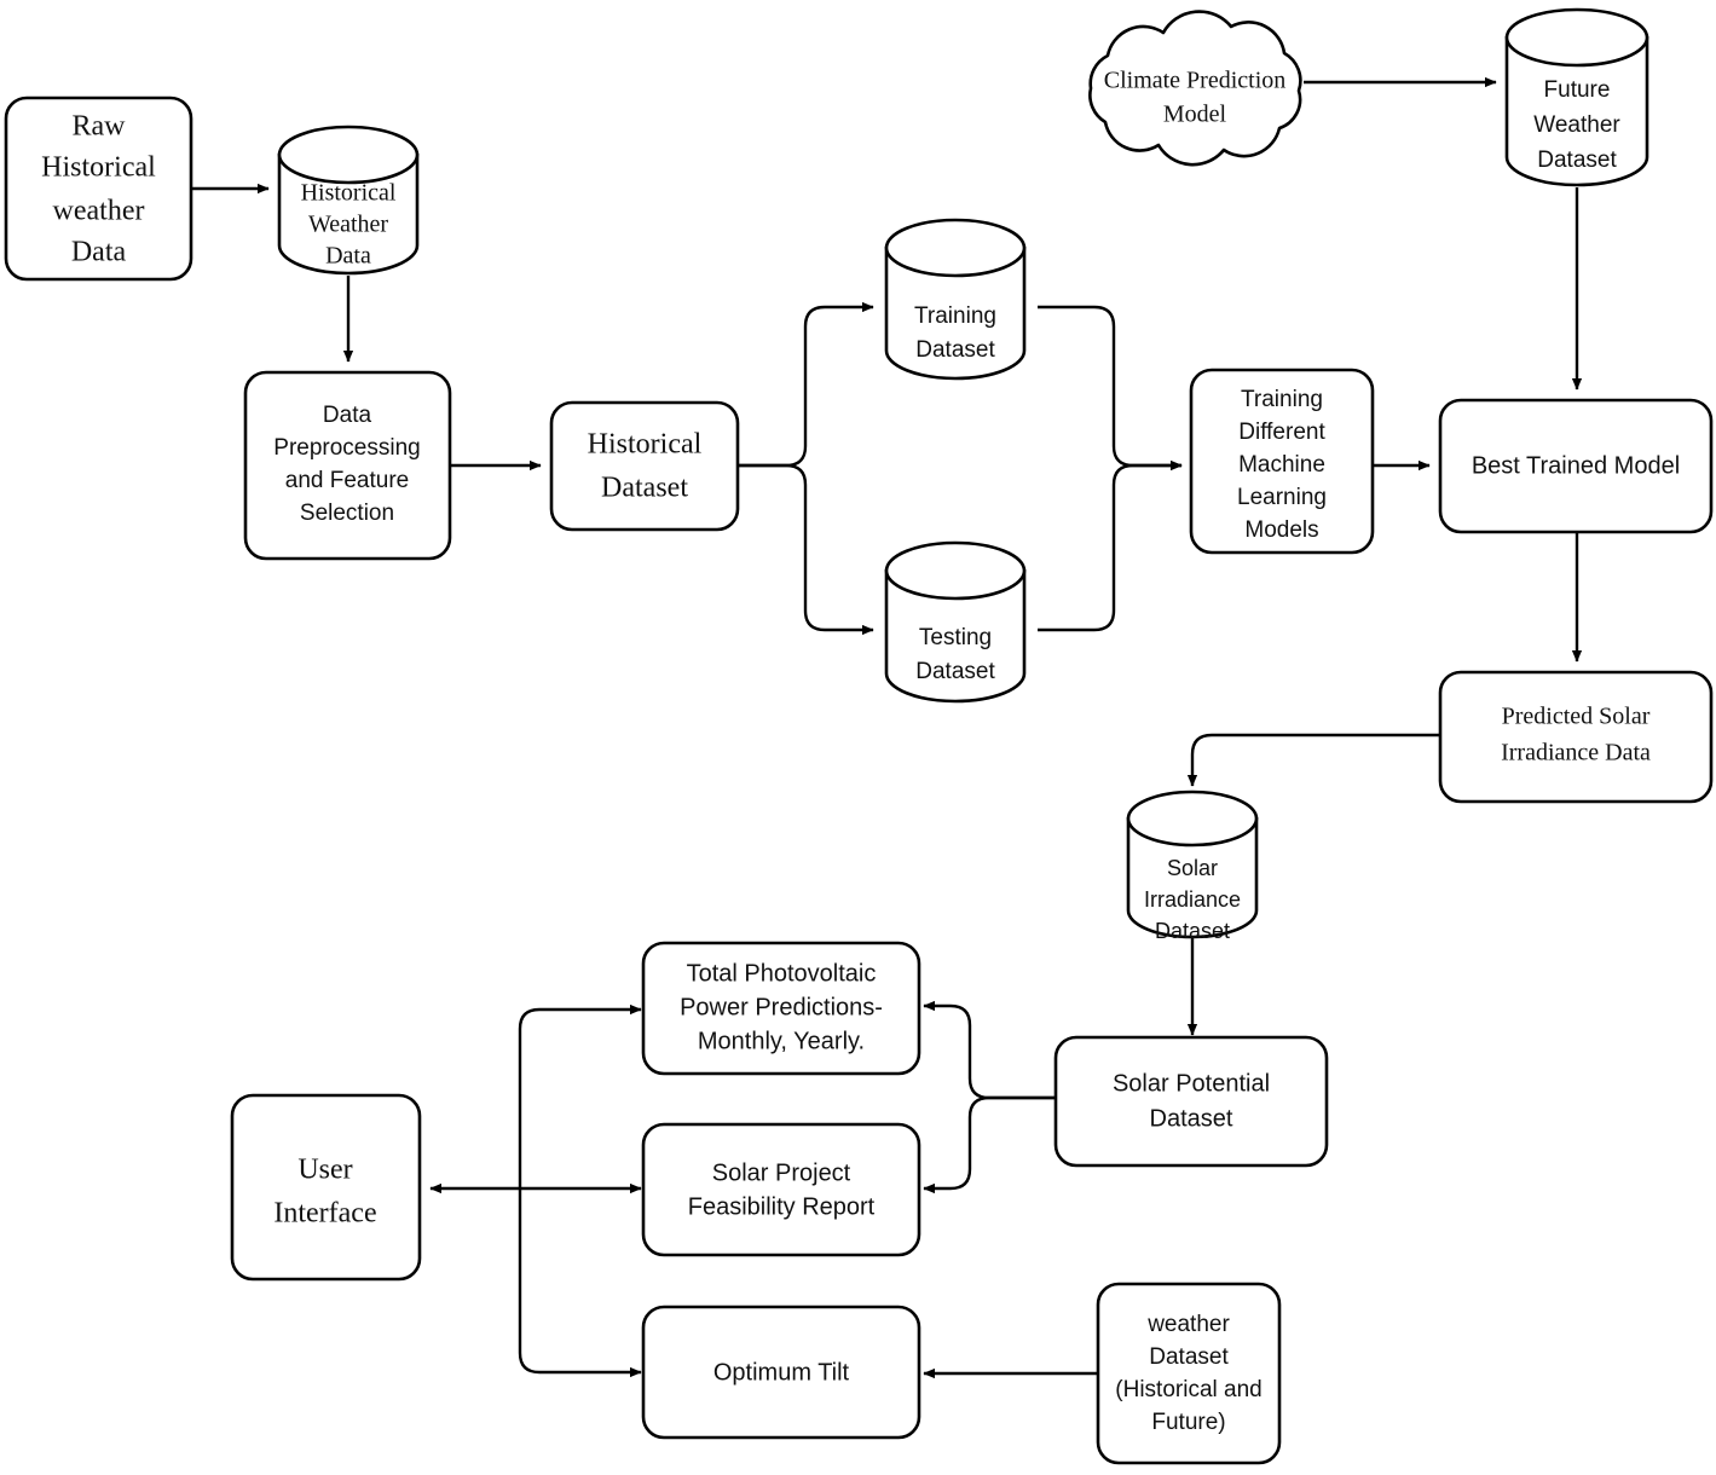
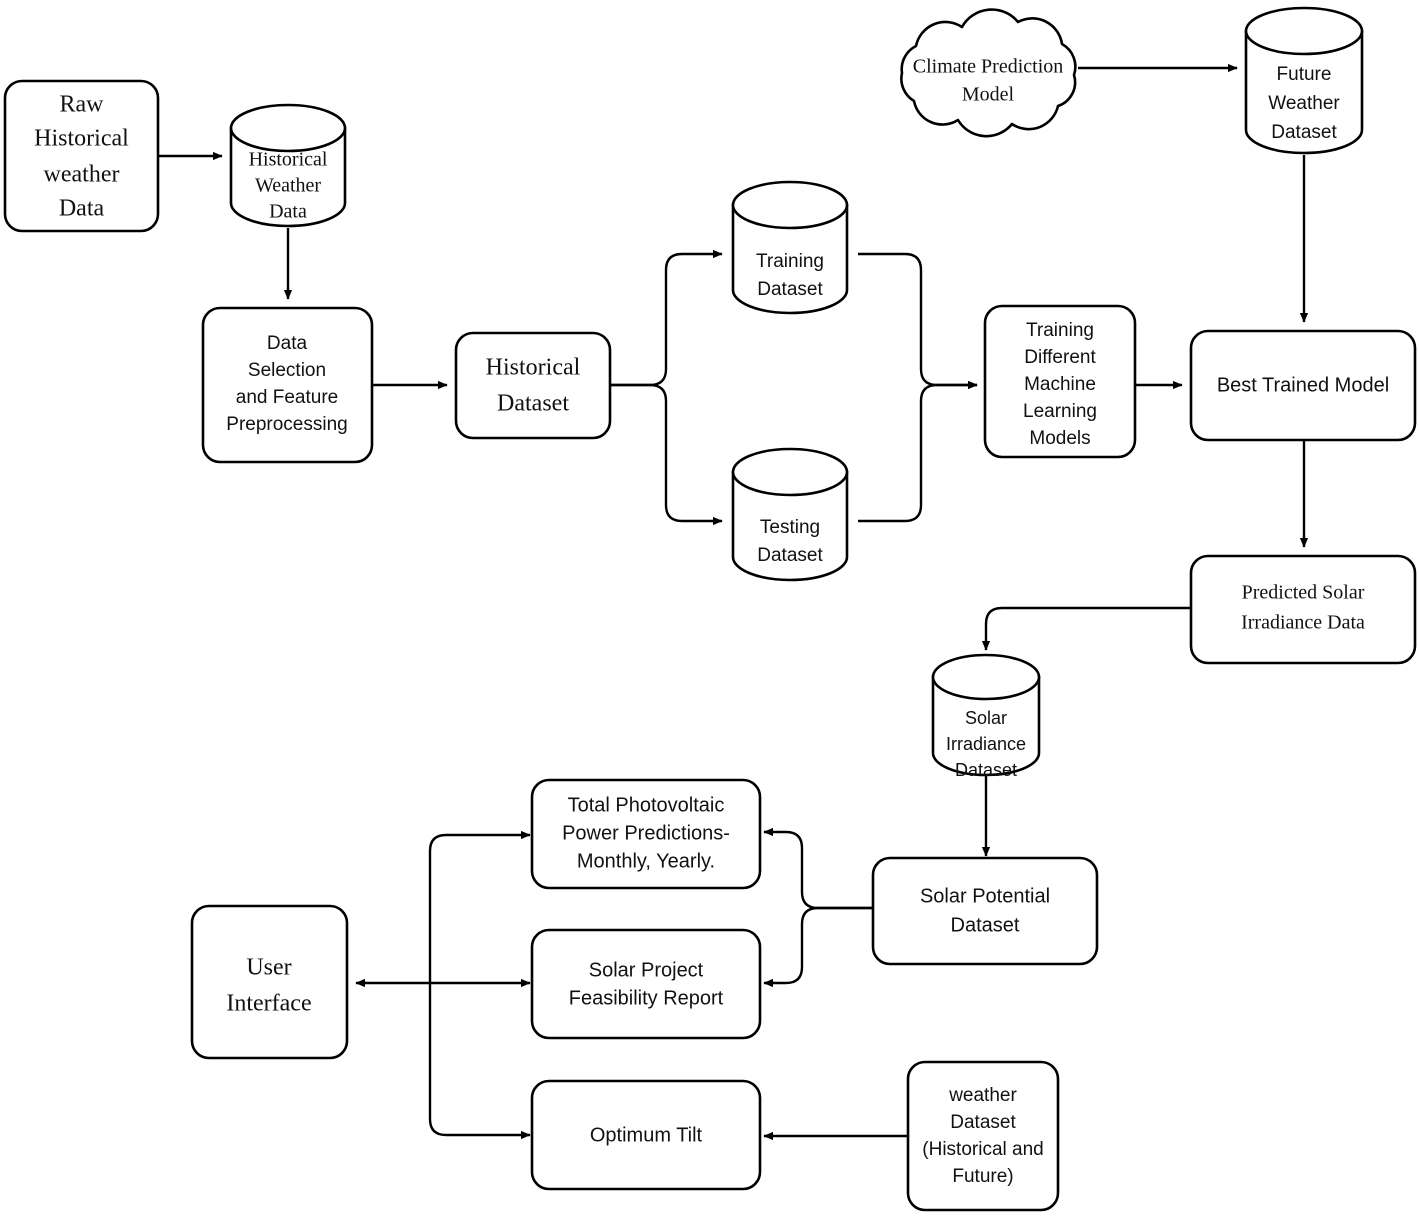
  Raw
  Historical
  weather
  Data
  Historical
  Weather
  Data
  Data
- Preprocessing
+ Selection
  and Feature
- Selection
+ Preprocessing
  Historical
  Dataset
  Training
  Dataset
  Testing
  Dataset
  Training
  Different
  Machine
  Learning
  Models
  Climate Prediction
  Model
  Future
  Weather
  Dataset
  Best Trained Model
  Predicted Solar
  Irradiance Data
  Solar
  Irradiance
  Dataset
  Solar Potential
  Dataset
  Total Photovoltaic
  Power Predictions-
  Monthly, Yearly.
  Solar Project
  Feasibility Report
  Optimum Tilt
  weather
  Dataset
  (Historical and
  Future)
  User
  Interface
